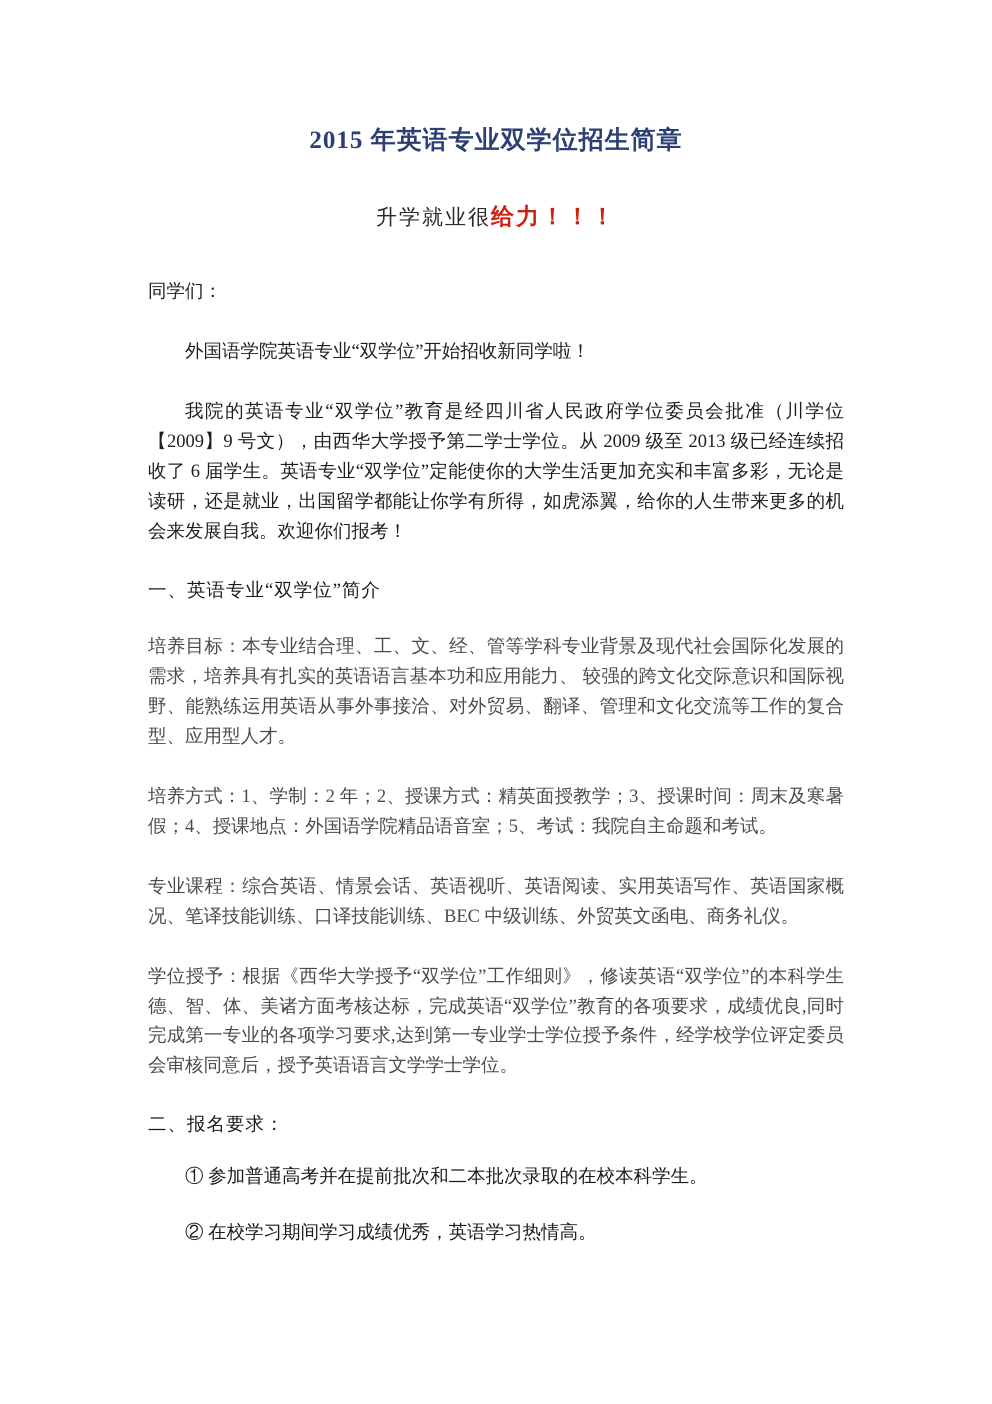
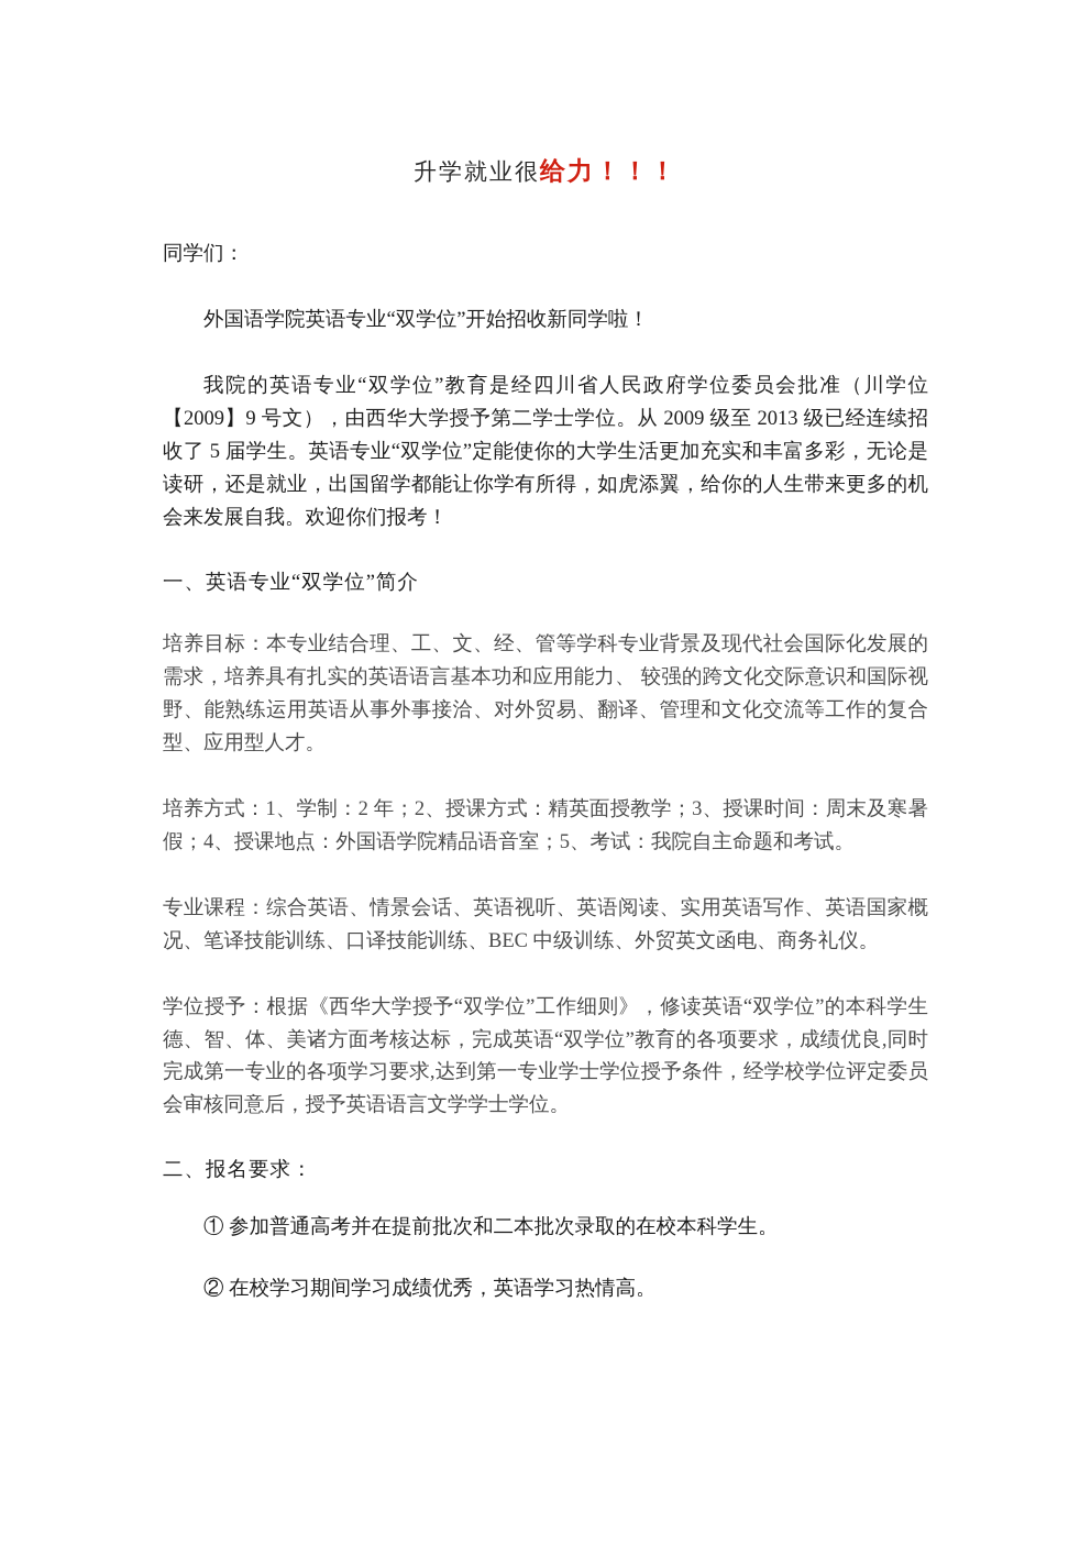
- 2015 年英语专业双学位招生简章
  升学就业很给力！！！
  同学们：
  外国语学院英语专业“双学位”开始招收新同学啦！
- 我院的英语专业“双学位”教育是经四川省人民政府学位委员会批准（川学位【2009】9 号文），由西华大学授予第二学士学位。从 2009 级至 2013 级已经连续招收了 6 届学生。英语专业“双学位”定能使你的大学生活更加充实和丰富多彩，无论是读研，还是就业，出国留学都能让你学有所得，如虎添翼，给你的人生带来更多的机会来发展自我。欢迎你们报考！
+ 我院的英语专业“双学位”教育是经四川省人民政府学位委员会批准（川学位【2009】9 号文），由西华大学授予第二学士学位。从 2009 级至 2013 级已经连续招收了 5 届学生。英语专业“双学位”定能使你的大学生活更加充实和丰富多彩，无论是读研，还是就业，出国留学都能让你学有所得，如虎添翼，给你的人生带来更多的机会来发展自我。欢迎你们报考！
  一、英语专业“双学位”简介
  培养目标：本专业结合理、工、文、经、管等学科专业背景及现代社会国际化发展的需求，培养具有扎实的英语语言基本功和应用能力、 较强的跨文化交际意识和国际视野、能熟练运用英语从事外事接洽、对外贸易、翻译、管理和文化交流等工作的复合型、应用型人才。
  培养方式：1、学制：2 年；2、授课方式：精英面授教学；3、授课时间：周末及寒暑假；4、授课地点：外国语学院精品语音室；5、考试：我院自主命题和考试。
  专业课程：综合英语、情景会话、英语视听、英语阅读、实用英语写作、英语国家概况、笔译技能训练、口译技能训练、BEC 中级训练、外贸英文函电、商务礼仪。
  学位授予：根据《西华大学授予“双学位”工作细则》，修读英语“双学位”的本科学生德、智、体、美诸方面考核达标，完成英语“双学位”教育的各项要求，成绩优良,同时完成第一专业的各项学习要求,达到第一专业学士学位授予条件，经学校学位评定委员会审核同意后，授予英语语言文学学士学位。
  二、报名要求：
  ① 参加普通高考并在提前批次和二本批次录取的在校本科学生。
  ② 在校学习期间学习成绩优秀，英语学习热情高。
